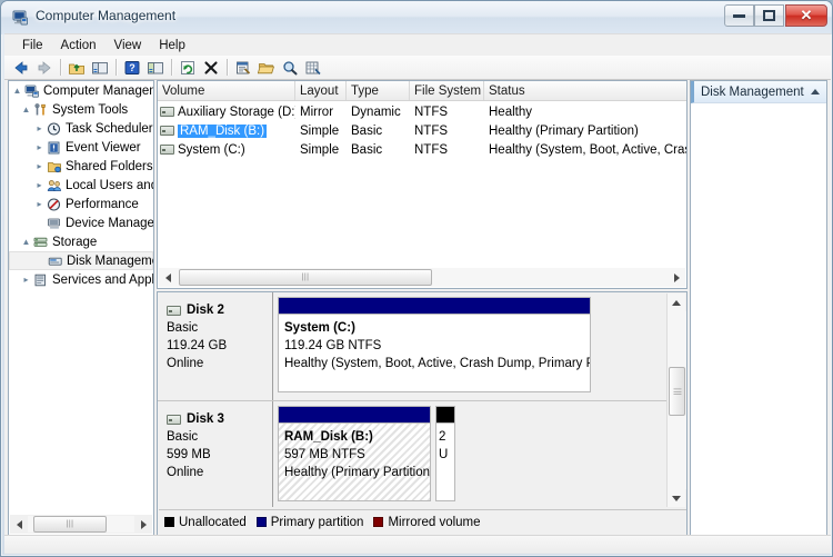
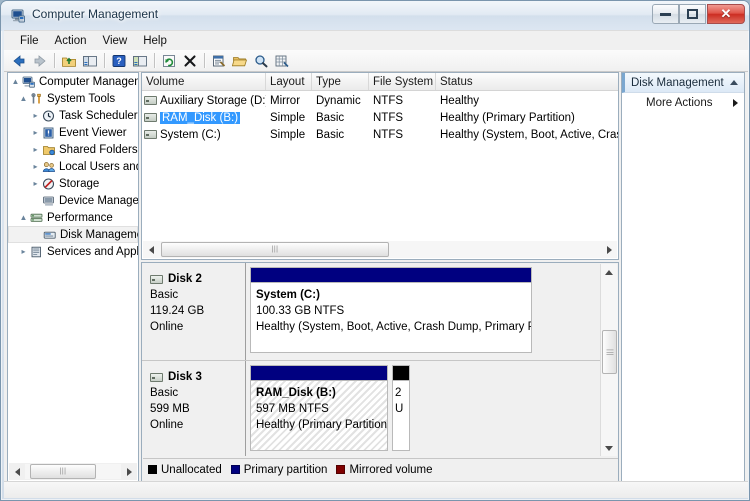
  Computer Management
  ✕
  File
  Action
  View
  Help
  ?
  ▲
  Computer Manage
  ▲
  System Tools
  ▸
  Task Scheduler
  ▸
  Event Viewer
  ▸
  Shared Folders
  ▸
  Local Users an
  ▸
- Performance
+ Storage
  Device Manage
  ▲
- Storage
+ Performance
  Disk Managem
  ▸
  Services and Appl
  Volume
  Layout
  Type
  File System
  Status
  Auxiliary Storage (D:
  Mirror
  Dynamic
  NTFS
  Healthy
  RAM_Disk (B:)
  Simple
  Basic
  NTFS
  Healthy (Primary Partition)
  System (C:)
  Simple
  Basic
  NTFS
  Healthy (System, Boot, Active, Cra
  Disk 2
  Basic
  119.24 GB
  Online
  System (C:)
- 119.24 GB NTFS
+ 100.33 GB NTFS
  Healthy (System, Boot, Active, Crash Dump, Primary
  Disk 3
  Basic
  599 MB
  Online
  RAM_Disk (B:)
  597 MB NTFS
  Healthy (Primary Partition
  2
  U
  Unallocated
  Primary partition
  Mirrored volume
  Disk Management
+ More Actions
